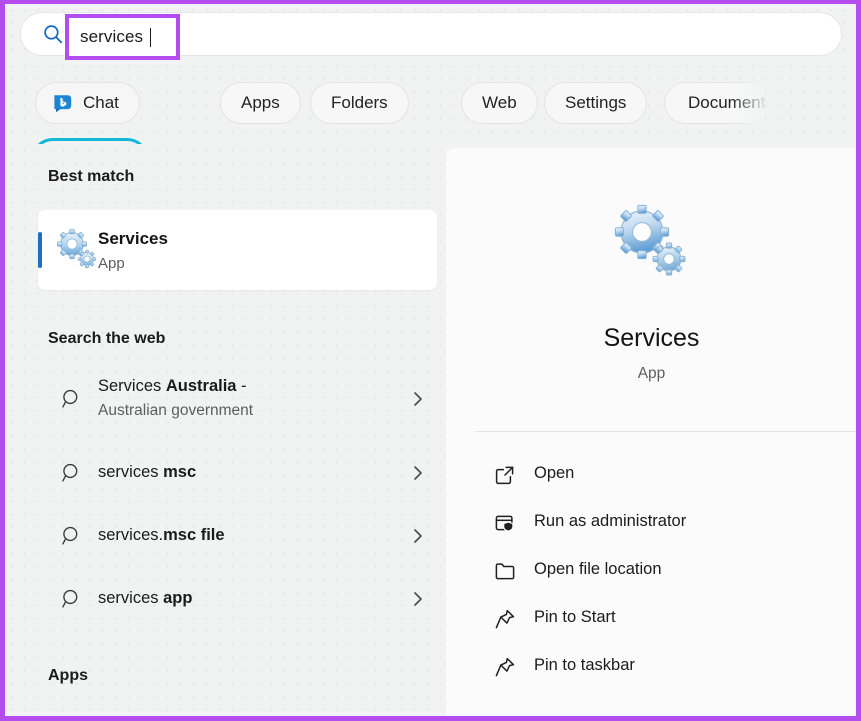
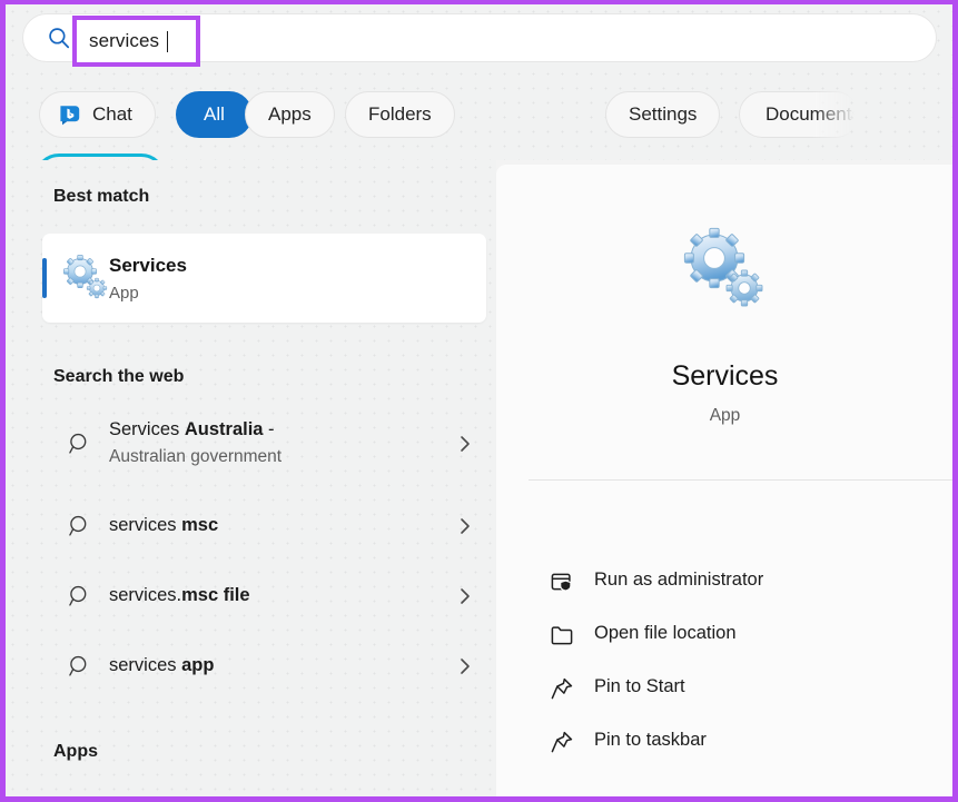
  services
  Chat
+ All
  Apps
  Folders
- Web
  Settings
  Documents
  Best match
  Services
  App
  Search the web
  Services Australia -
  Australian government
  services msc
  services.msc file
  services app
  Apps
  Services
  App
- Open
  Run as administrator
  Open file location
  Pin to Start
  Pin to taskbar
